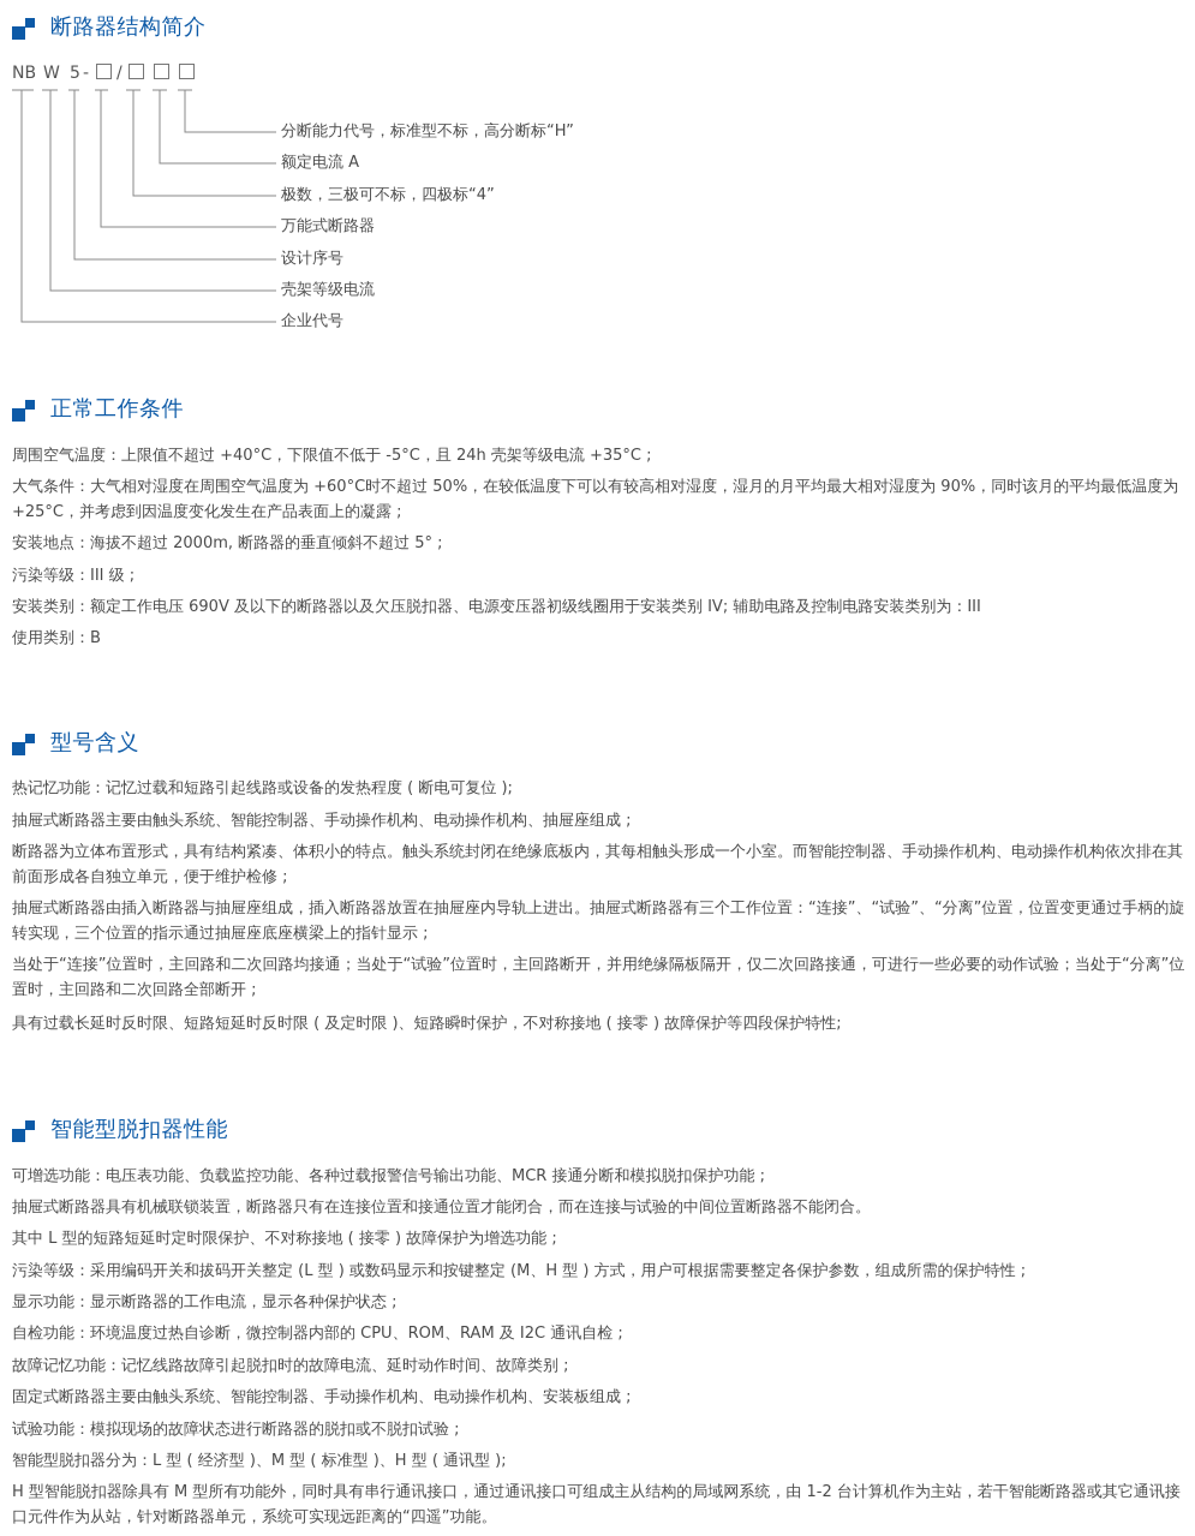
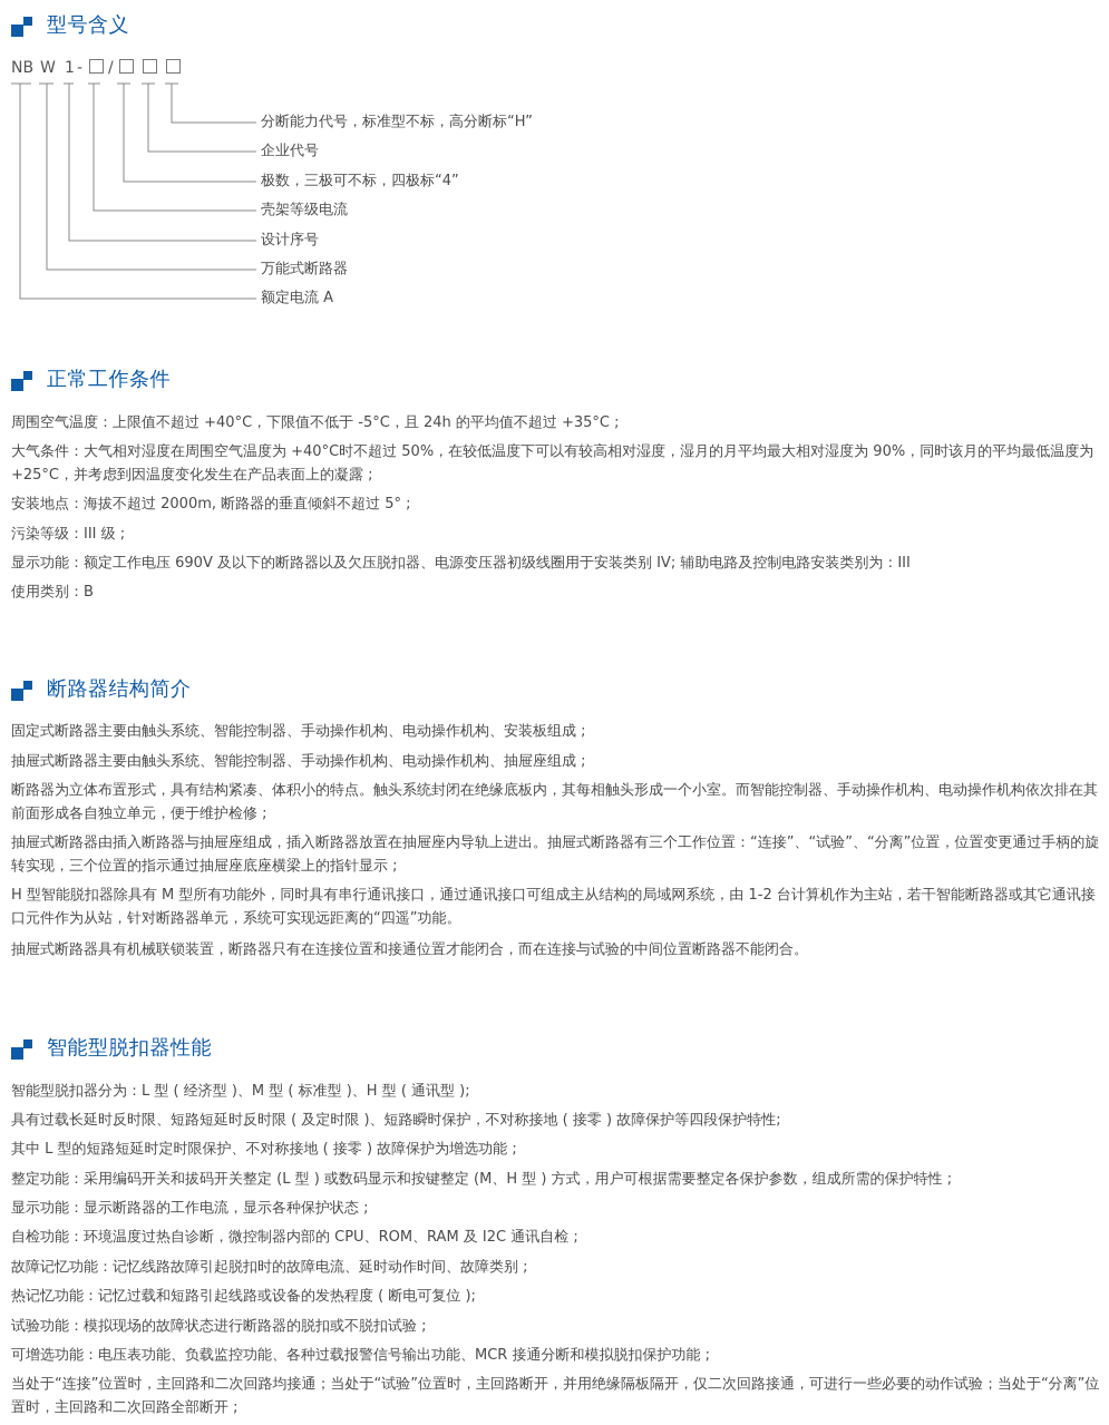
- 断路器结构简介
+ 型号含义
  NB
  W
- 5
+ 1
  -
  /
  分断能力代号，标准型不标，高分断标“H”
- 额定电流 A
+ 企业代号
  极数，三极可不标，四极标“4”
- 万能式断路器
+ 壳架等级电流
  设计序号
- 壳架等级电流
+ 万能式断路器
- 企业代号
+ 额定电流 A
  正常工作条件
- 周围空气温度：上限值不超过 +40°C，下限值不低于 -5°C，且 24h 壳架等级电流 +35°C ;
+ 周围空气温度：上限值不超过 +40°C，下限值不低于 -5°C，且 24h 的平均值不超过 +35°C ;
- 大气条件：大气相对湿度在周围空气温度为 +60°C时不超过 50%，在较低温度下可以有较高相对湿度，湿月的月平均最大相对湿度为 90%，同时该月的平均最低温度为 +25°C，并考虑到因温度变化发生在产品表面上的凝露 ;
+ 大气条件：大气相对湿度在周围空气温度为 +40°C时不超过 50%，在较低温度下可以有较高相对湿度，湿月的月平均最大相对湿度为 90%，同时该月的平均最低温度为 +25°C，并考虑到因温度变化发生在产品表面上的凝露 ;
  安装地点：海拔不超过 2000m, 断路器的垂直倾斜不超过 5° ;
  污染等级：III 级 ;
- 安装类别：额定工作电压 690V 及以下的断路器以及欠压脱扣器、电源变压器初级线圈用于安装类别 IV; 辅助电路及控制电路安装类别为：III
+ 显示功能：额定工作电压 690V 及以下的断路器以及欠压脱扣器、电源变压器初级线圈用于安装类别 IV; 辅助电路及控制电路安装类别为：III
  使用类别：B
- 型号含义
+ 断路器结构简介
- 热记忆功能：记忆过载和短路引起线路或设备的发热程度 ( 断电可复位 );
+ 固定式断路器主要由触头系统、智能控制器、手动操作机构、电动操作机构、安装板组成 ;
  抽屉式断路器主要由触头系统、智能控制器、手动操作机构、电动操作机构、抽屉座组成 ;
  断路器为立体布置形式，具有结构紧凑、体积小的特点。触头系统封闭在绝缘底板内，其每相触头形成一个小室。而智能控制器、手动操作机构、电动操作机构依次排在其前面形成各自独立单元，便于维护检修 ;
  抽屉式断路器由插入断路器与抽屉座组成，插入断路器放置在抽屉座内导轨上进出。抽屉式断路器有三个工作位置：“连接”、“试验”、“分离”位置，位置变更通过手柄的旋转实现，三个位置的指示通过抽屉座底座横梁上的指针显示 ;
- 当处于“连接”位置时，主回路和二次回路均接通；当处于“试验”位置时，主回路断开，并用绝缘隔板隔开，仅二次回路接通，可进行一些必要的动作试验；当处于“分离”位置时，主回路和二次回路全部断开 ;
+ H 型智能脱扣器除具有 M 型所有功能外，同时具有串行通讯接口，通过通讯接口可组成主从结构的局域网系统，由 1-2 台计算机作为主站，若干智能断路器或其它通讯接口元件作为从站，针对断路器单元，系统可实现远距离的“四遥”功能。
- 具有过载长延时反时限、短路短延时反时限 ( 及定时限 )、短路瞬时保护，不对称接地 ( 接零 ) 故障保护等四段保护特性;
+ 抽屉式断路器具有机械联锁装置，断路器只有在连接位置和接通位置才能闭合，而在连接与试验的中间位置断路器不能闭合。
  智能型脱扣器性能
- 可增选功能：电压表功能、负载监控功能、各种过载报警信号输出功能、MCR 接通分断和模拟脱扣保护功能 ;
+ 智能型脱扣器分为：L 型 ( 经济型 )、M 型 ( 标准型 )、H 型 ( 通讯型 );
- 抽屉式断路器具有机械联锁装置，断路器只有在连接位置和接通位置才能闭合，而在连接与试验的中间位置断路器不能闭合。
+ 具有过载长延时反时限、短路短延时反时限 ( 及定时限 )、短路瞬时保护，不对称接地 ( 接零 ) 故障保护等四段保护特性;
  其中 L 型的短路短延时定时限保护、不对称接地 ( 接零 ) 故障保护为增选功能 ;
- 污染等级：采用编码开关和拔码开关整定 (L 型 ) 或数码显示和按键整定 (M、H 型 ) 方式，用户可根据需要整定各保护参数，组成所需的保护特性 ;
+ 整定功能：采用编码开关和拔码开关整定 (L 型 ) 或数码显示和按键整定 (M、H 型 ) 方式，用户可根据需要整定各保护参数，组成所需的保护特性 ;
  显示功能：显示断路器的工作电流，显示各种保护状态 ;
  自检功能：环境温度过热自诊断，微控制器内部的 CPU、ROM、RAM 及 I2C 通讯自检 ;
  故障记忆功能：记忆线路故障引起脱扣时的故障电流、延时动作时间、故障类别 ;
- 固定式断路器主要由触头系统、智能控制器、手动操作机构、电动操作机构、安装板组成 ;
+ 热记忆功能：记忆过载和短路引起线路或设备的发热程度 ( 断电可复位 );
  试验功能：模拟现场的故障状态进行断路器的脱扣或不脱扣试验 ;
- 智能型脱扣器分为：L 型 ( 经济型 )、M 型 ( 标准型 )、H 型 ( 通讯型 );
+ 可增选功能：电压表功能、负载监控功能、各种过载报警信号输出功能、MCR 接通分断和模拟脱扣保护功能 ;
- H 型智能脱扣器除具有 M 型所有功能外，同时具有串行通讯接口，通过通讯接口可组成主从结构的局域网系统，由 1-2 台计算机作为主站，若干智能断路器或其它通讯接口元件作为从站，针对断路器单元，系统可实现远距离的“四遥”功能。
+ 当处于“连接”位置时，主回路和二次回路均接通；当处于“试验”位置时，主回路断开，并用绝缘隔板隔开，仅二次回路接通，可进行一些必要的动作试验；当处于“分离”位置时，主回路和二次回路全部断开 ;
